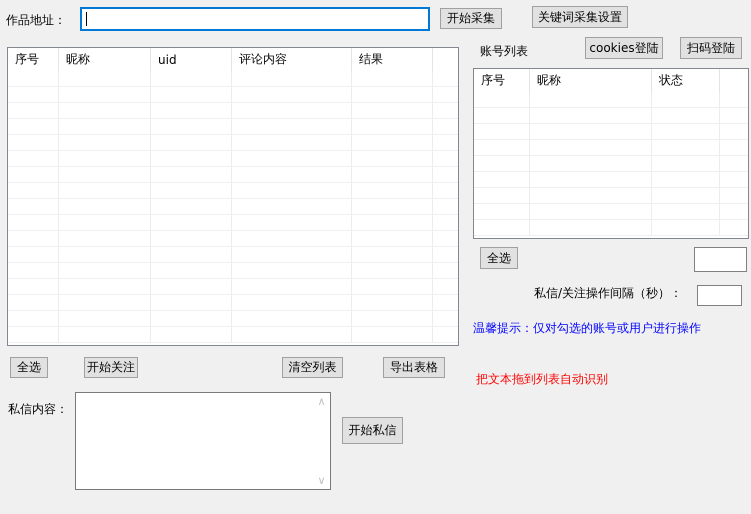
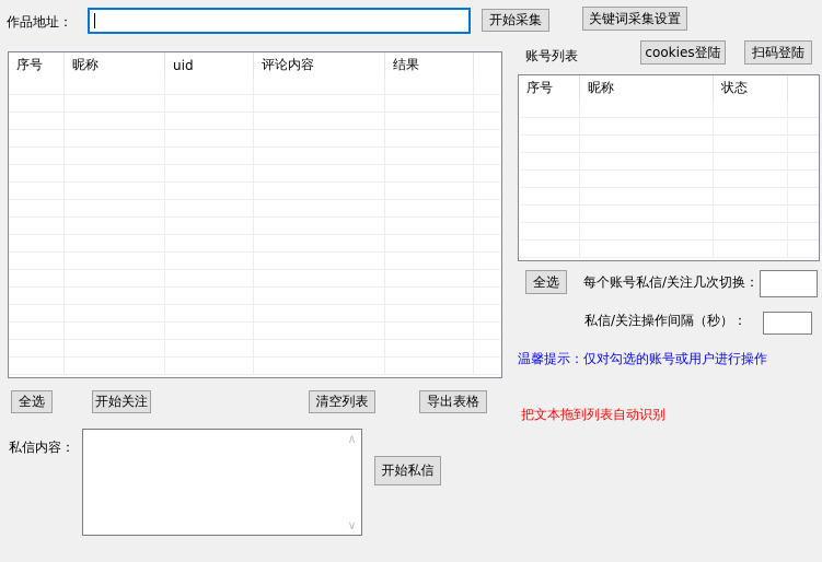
  作品地址：
  开始采集
  关键词采集设置
  序号
  昵称
  uid
  评论内容
  结果
  账号列表
  cookies登陆
  扫码登陆
  序号
  昵称
  状态
  全选
+ 每个账号私信/关注几次切换：
  私信/关注操作间隔（秒）：
  温馨提示：仅对勾选的账号或用户进行操作
  把文本拖到列表自动识别
  全选
  开始关注
  清空列表
  导出表格
  私信内容：
  ∧
  ∨
  开始私信
